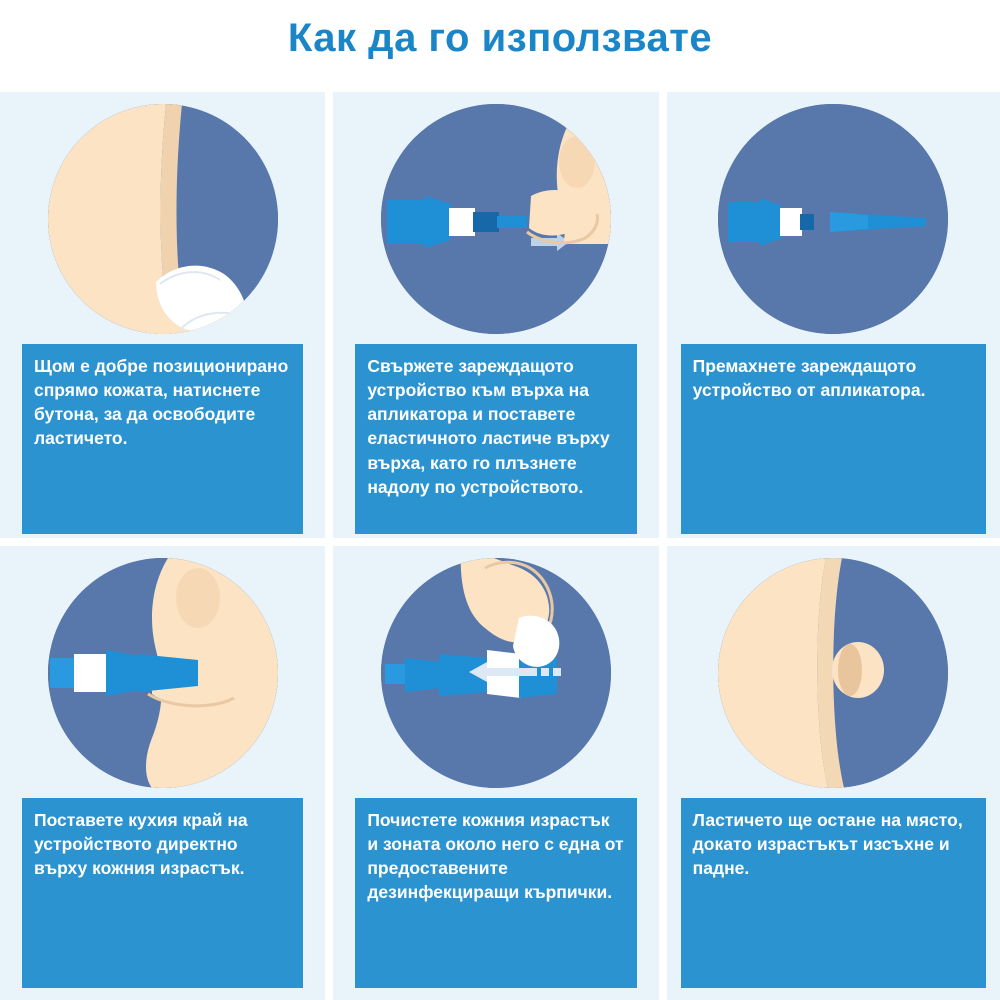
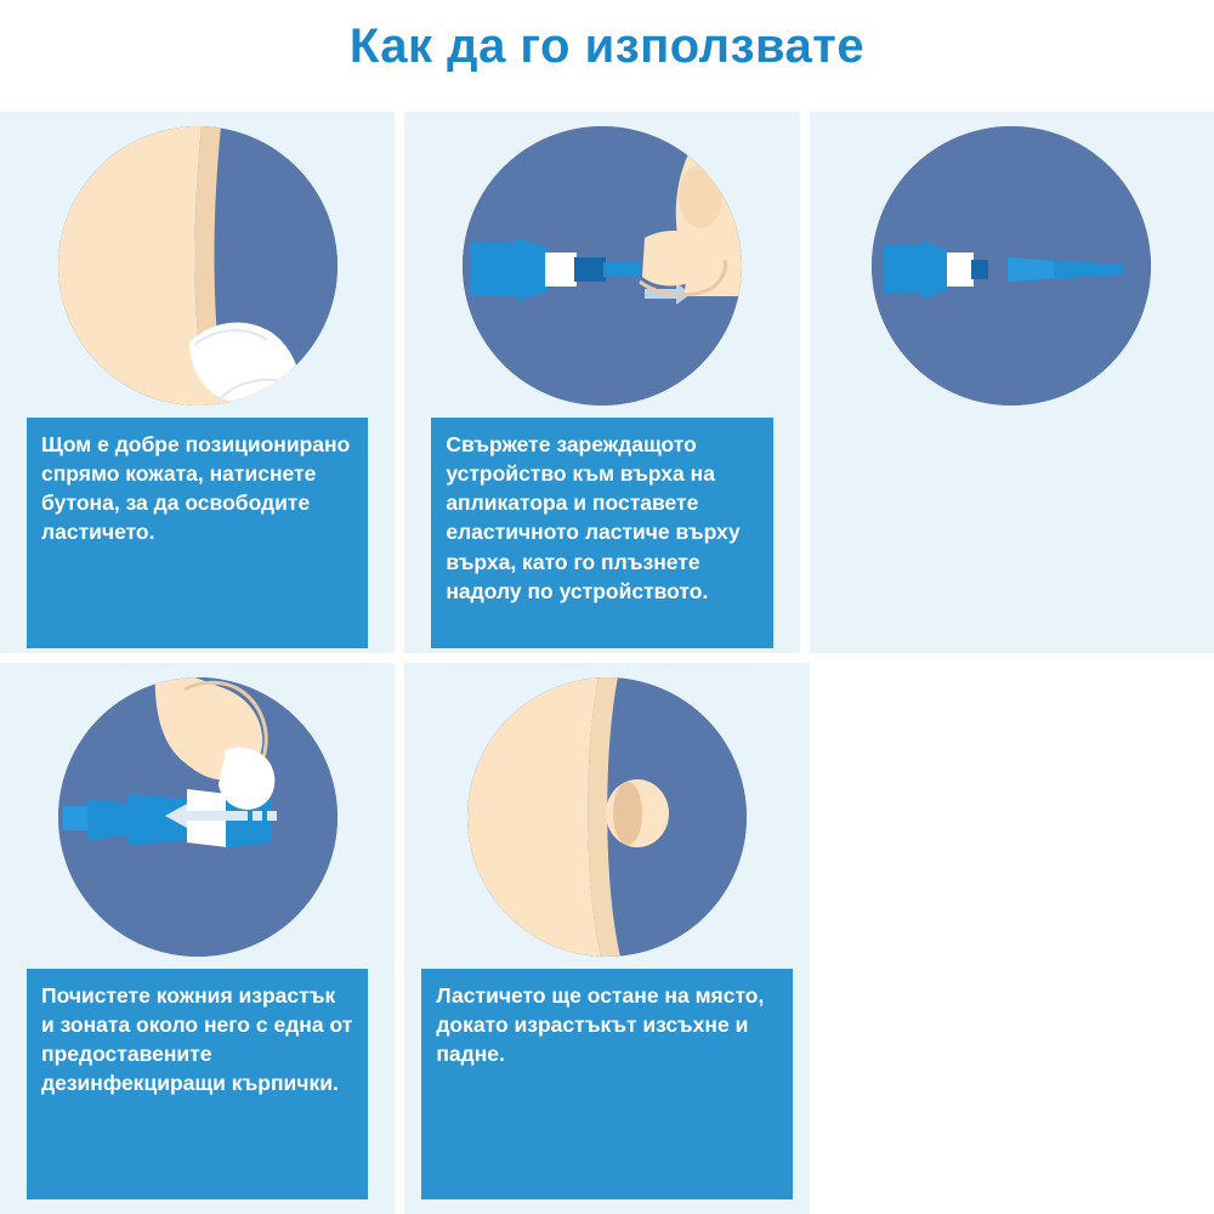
  Как да го използвате
  Щом е добре позиционирано спрямо кожата, натиснете бутона, за да освободите ластичето.
  Свържете зареждащото устройство към върха на апликатора и поставете еластичното ластиче върху върха, като го плъзнете надолу по устройството.
- Премахнете зареждащото устройство от апликатора.
- Поставете кухия край на устройството директно върху кожния израстък.
  Почистете кожния израстък и зоната около него с една от предоставените дезинфекциращи кърпички.
  Ластичето ще остане на място, докато израстъкът изсъхне и падне.
